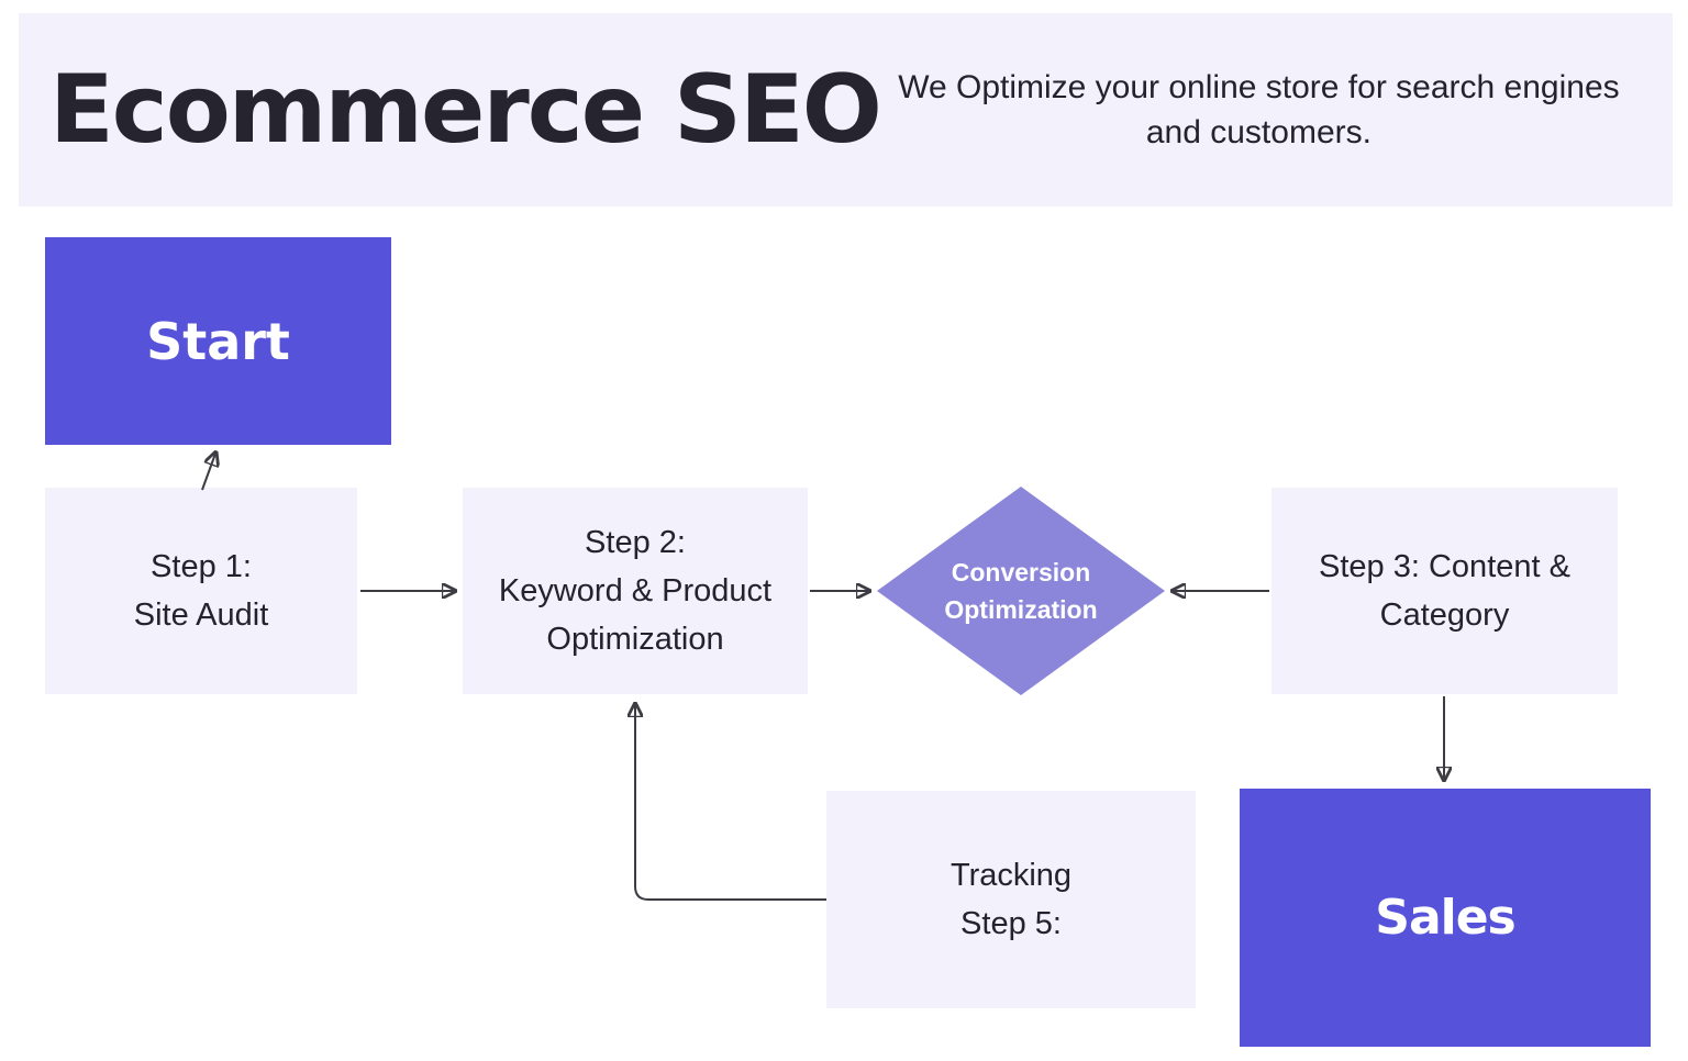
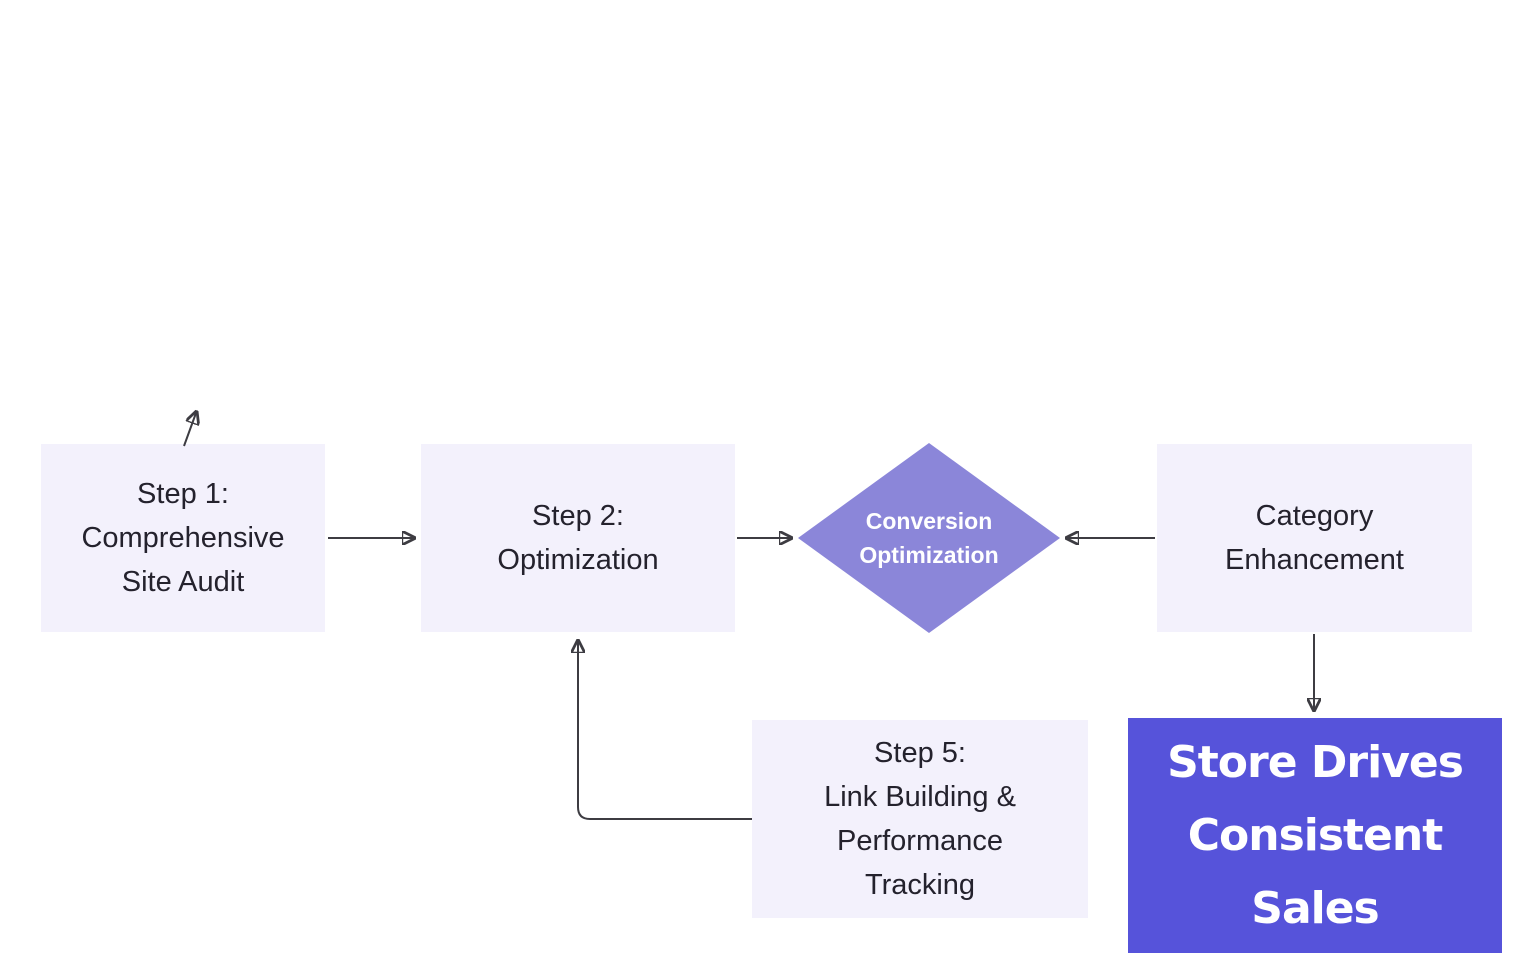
- Ecommerce SEO
- We Optimize your online store for search engines and customers.
- Start
  Step 1:
+ Comprehensive
  Site Audit
  Step 2:
- Keyword & Product
  Optimization
  Conversion
  Optimization
- Step 3: Content &
  Category
+ Enhancement
- Tracking
+ Step 5:
+ Link Building &
+ Performance
- Step 5:
+ Tracking
+ Store Drives
+ Consistent
  Sales
